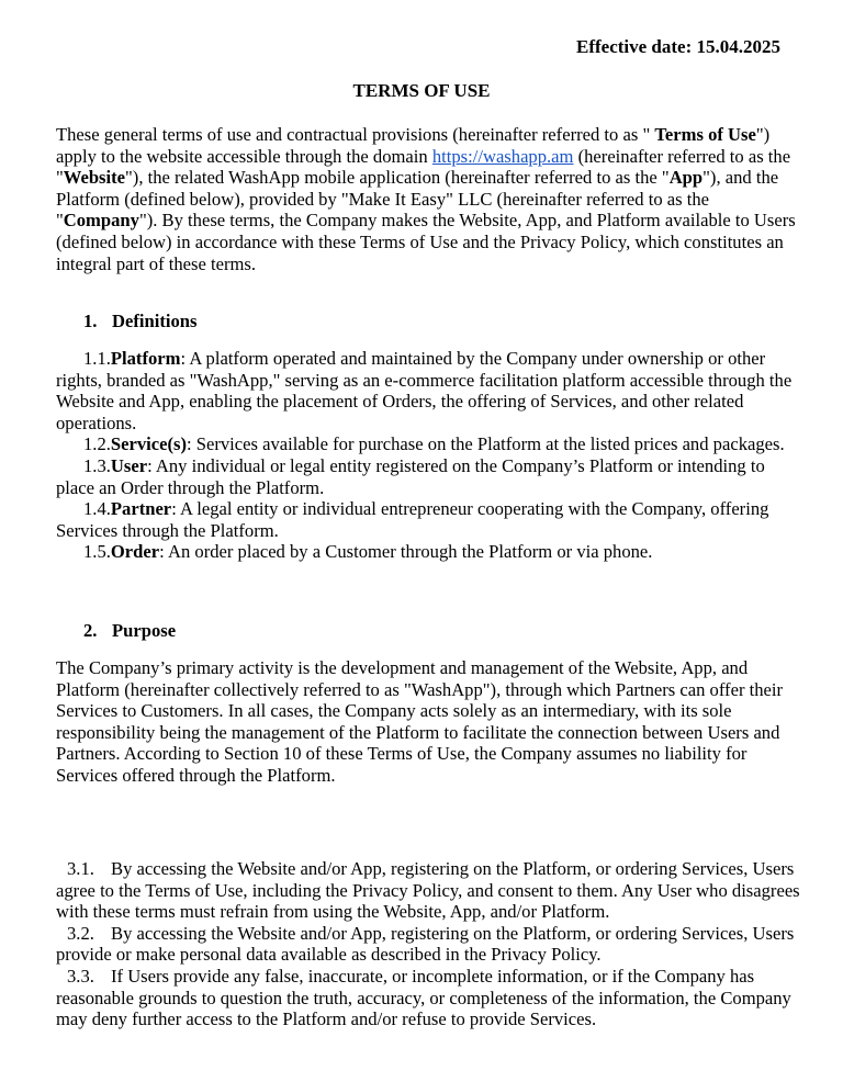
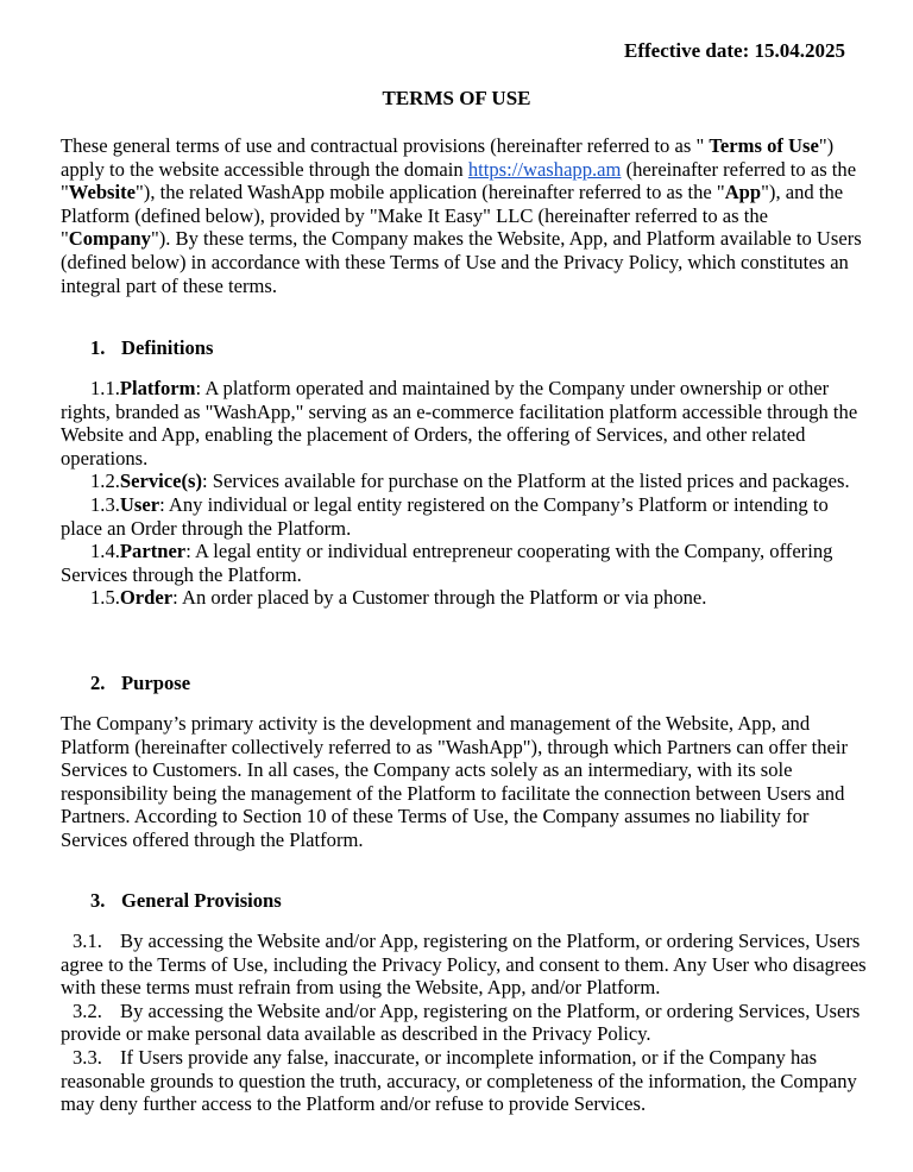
  Effective date: 15.04.2025
  TERMS OF USE
  These general terms of use and contractual provisions (hereinafter referred to as " Terms of Use") apply to the website accessible through the domain https://washapp.am (hereinafter referred to as the "Website"), the related WashApp mobile application (hereinafter referred to as the "App"), and the Platform (defined below), provided by "Make It Easy" LLC (hereinafter referred to as the "Company"). By these terms, the Company makes the Website, App, and Platform available to Users (defined below) in accordance with these Terms of Use and the Privacy Policy, which constitutes an integral part of these terms.
  1. Definitions
  1.1.Platform: A platform operated and maintained by the Company under ownership or other rights, branded as "WashApp," serving as an e-commerce facilitation platform accessible through the Website and App, enabling the placement of Orders, the offering of Services, and other related operations.
  1.2.Service(s): Services available for purchase on the Platform at the listed prices and packages.
  1.3.User: Any individual or legal entity registered on the Company’s Platform or intending to place an Order through the Platform.
  1.4.Partner: A legal entity or individual entrepreneur cooperating with the Company, offering Services through the Platform.
  1.5.Order: An order placed by a Customer through the Platform or via phone.
  2. Purpose
  The Company’s primary activity is the development and management of the Website, App, and Platform (hereinafter collectively referred to as "WashApp"), through which Partners can offer their Services to Customers. In all cases, the Company acts solely as an intermediary, with its sole responsibility being the management of the Platform to facilitate the connection between Users and Partners. According to Section 10 of these Terms of Use, the Company assumes no liability for Services offered through the Platform.
+ 3. General Provisions
  3.1. By accessing the Website and/or App, registering on the Platform, or ordering Services, Users agree to the Terms of Use, including the Privacy Policy, and consent to them. Any User who disagrees with these terms must refrain from using the Website, App, and/or Platform.
  3.2. By accessing the Website and/or App, registering on the Platform, or ordering Services, Users provide or make personal data available as described in the Privacy Policy.
  3.3. If Users provide any false, inaccurate, or incomplete information, or if the Company has reasonable grounds to question the truth, accuracy, or completeness of the information, the Company may deny further access to the Platform and/or refuse to provide Services.
